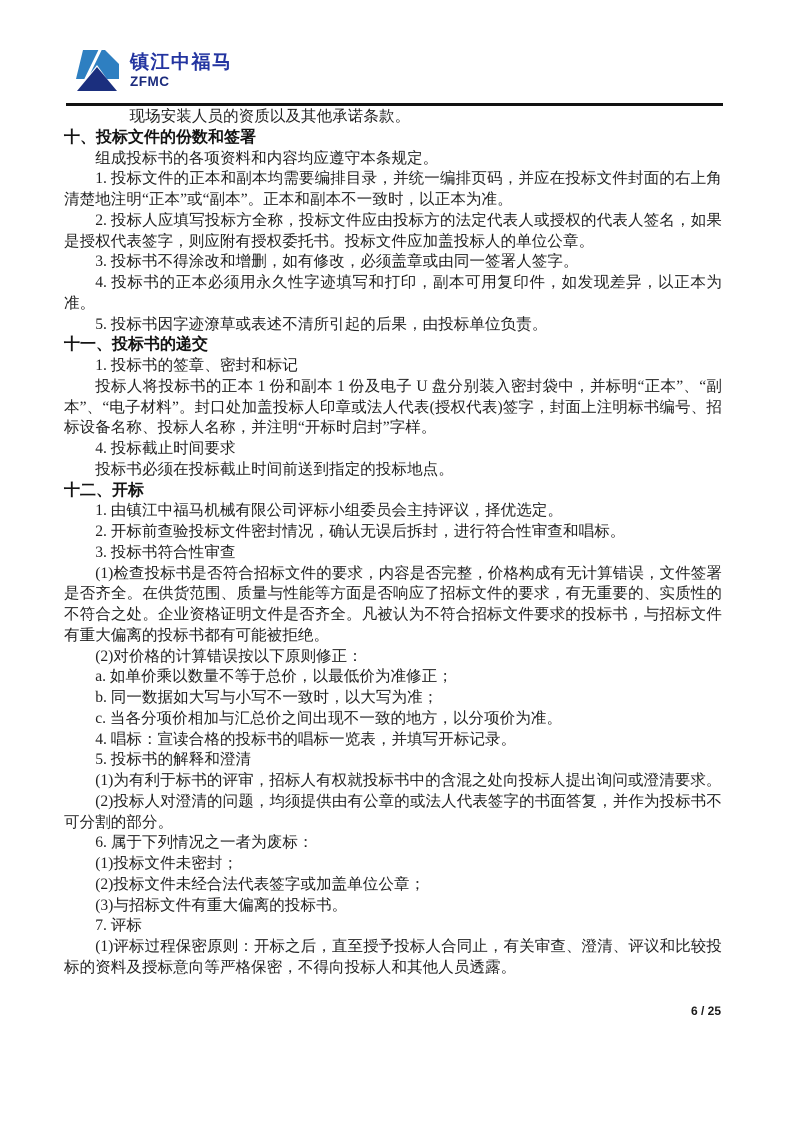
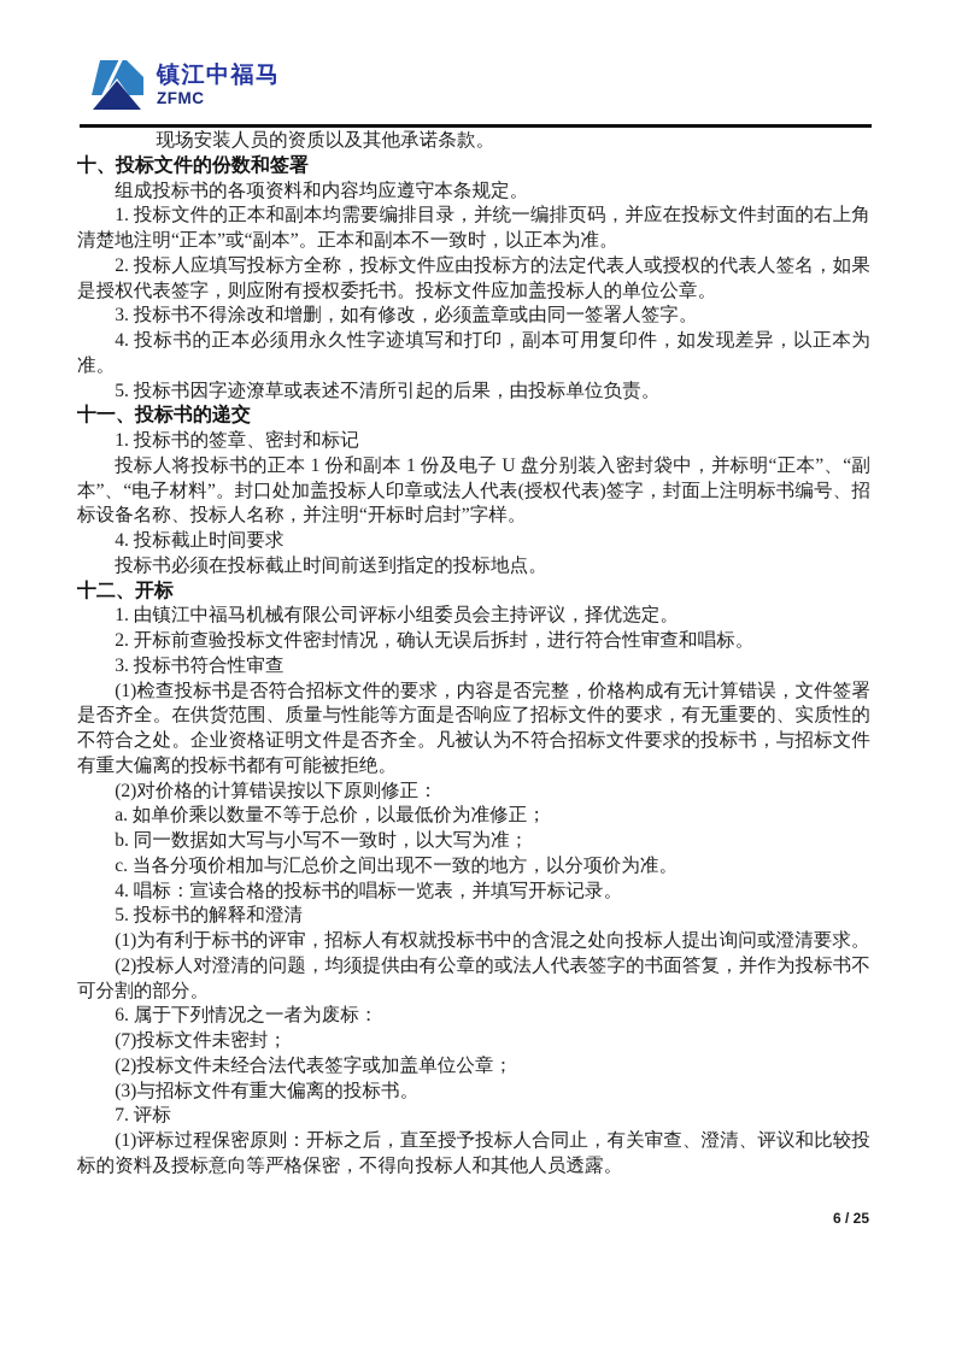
  镇江中福马
  ZFMC
  现场安装人员的资质以及其他承诺条款。
  十、投标文件的份数和签署
  组成投标书的各项资料和内容均应遵守本条规定。
  1. 投标文件的正本和副本均需要编排目录，并统一编排页码，并应在投标文件封面的右上角清楚地注明“正本”或“副本”。正本和副本不一致时，以正本为准。
  2. 投标人应填写投标方全称，投标文件应由投标方的法定代表人或授权的代表人签名，如果是授权代表签字，则应附有授权委托书。投标文件应加盖投标人的单位公章。
  3. 投标书不得涂改和增删，如有修改，必须盖章或由同一签署人签字。
  4. 投标书的正本必须用永久性字迹填写和打印，副本可用复印件，如发现差异，以正本为准。
  5. 投标书因字迹潦草或表述不清所引起的后果，由投标单位负责。
  十一、投标书的递交
  1. 投标书的签章、密封和标记
  投标人将投标书的正本 1 份和副本 1 份及电子 U 盘分别装入密封袋中，并标明“正本”、“副本”、“电子材料”。封口处加盖投标人印章或法人代表(授权代表)签字，封面上注明标书编号、招标设备名称、投标人名称，并注明“开标时启封”字样。
  4. 投标截止时间要求
  投标书必须在投标截止时间前送到指定的投标地点。
  十二、开标
  1. 由镇江中福马机械有限公司评标小组委员会主持评议，择优选定。
  2. 开标前查验投标文件密封情况，确认无误后拆封，进行符合性审查和唱标。
  3. 投标书符合性审查
  (1)检查投标书是否符合招标文件的要求，内容是否完整，价格构成有无计算错误，文件签署是否齐全。在供货范围、质量与性能等方面是否响应了招标文件的要求，有无重要的、实质性的不符合之处。企业资格证明文件是否齐全。凡被认为不符合招标文件要求的投标书，与招标文件有重大偏离的投标书都有可能被拒绝。
  (2)对价格的计算错误按以下原则修正：
  a. 如单价乘以数量不等于总价，以最低价为准修正；
  b. 同一数据如大写与小写不一致时，以大写为准；
  c. 当各分项价相加与汇总价之间出现不一致的地方，以分项价为准。
  4. 唱标：宣读合格的投标书的唱标一览表，并填写开标记录。
  5. 投标书的解释和澄清
  (1)为有利于标书的评审，招标人有权就投标书中的含混之处向投标人提出询问或澄清要求。
  (2)投标人对澄清的问题，均须提供由有公章的或法人代表签字的书面答复，并作为投标书不可分割的部分。
  6. 属于下列情况之一者为废标：
- (1)投标文件未密封；
+ (7)投标文件未密封；
  (2)投标文件未经合法代表签字或加盖单位公章；
  (3)与招标文件有重大偏离的投标书。
  7. 评标
  (1)评标过程保密原则：开标之后，直至授予投标人合同止，有关审查、澄清、评议和比较投标的资料及授标意向等严格保密，不得向投标人和其他人员透露。
  6 / 25
